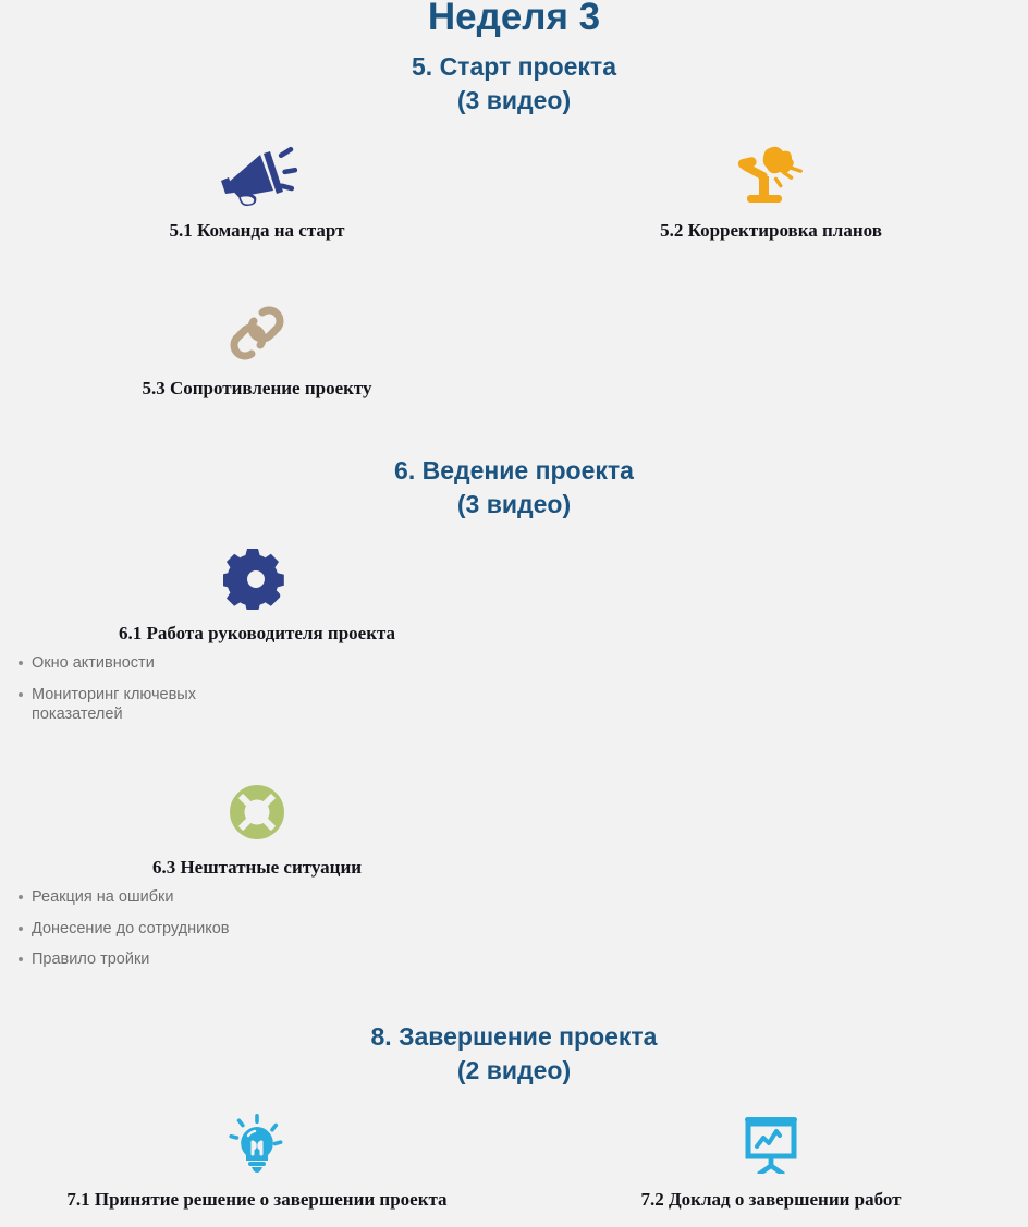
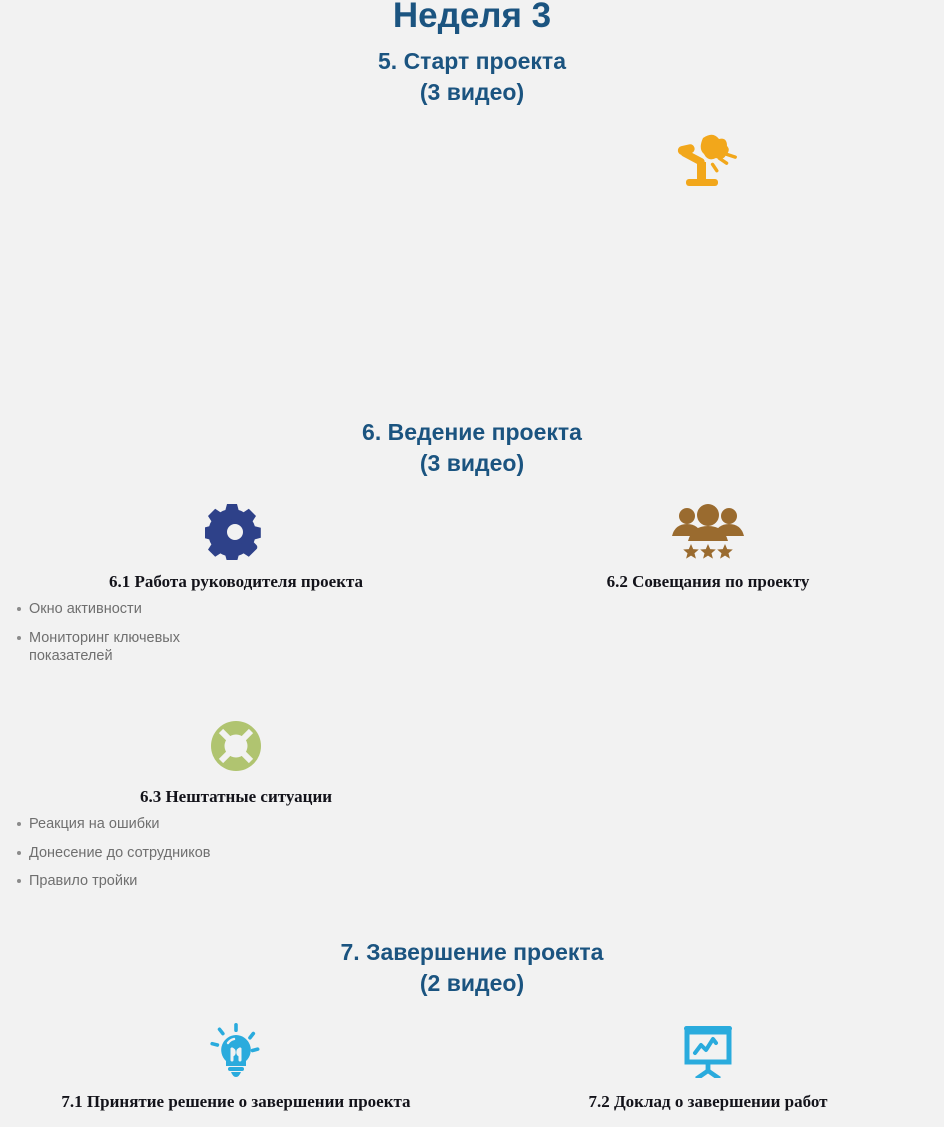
  Неделя 3
  5. Старт проекта
  (3 видео)
- 5.1 Команда на старт
- 5.2 Корректировка планов
- 5.3 Сопротивление проекту
  6. Ведение проекта
  (3 видео)
  6.1 Работа руководителя проекта
  Окно активности
  Мониторинг ключевых показателей
+ 6.2 Совещания по проекту
  6.3 Нештатные ситуации
  Реакция на ошибки
  Донесение до сотрудников
  Правило тройки
- 8. Завершение проекта
+ 7. Завершение проекта
  (2 видео)
  7.1 Принятие решение о завершении проекта
  7.2 Доклад о завершении работ
